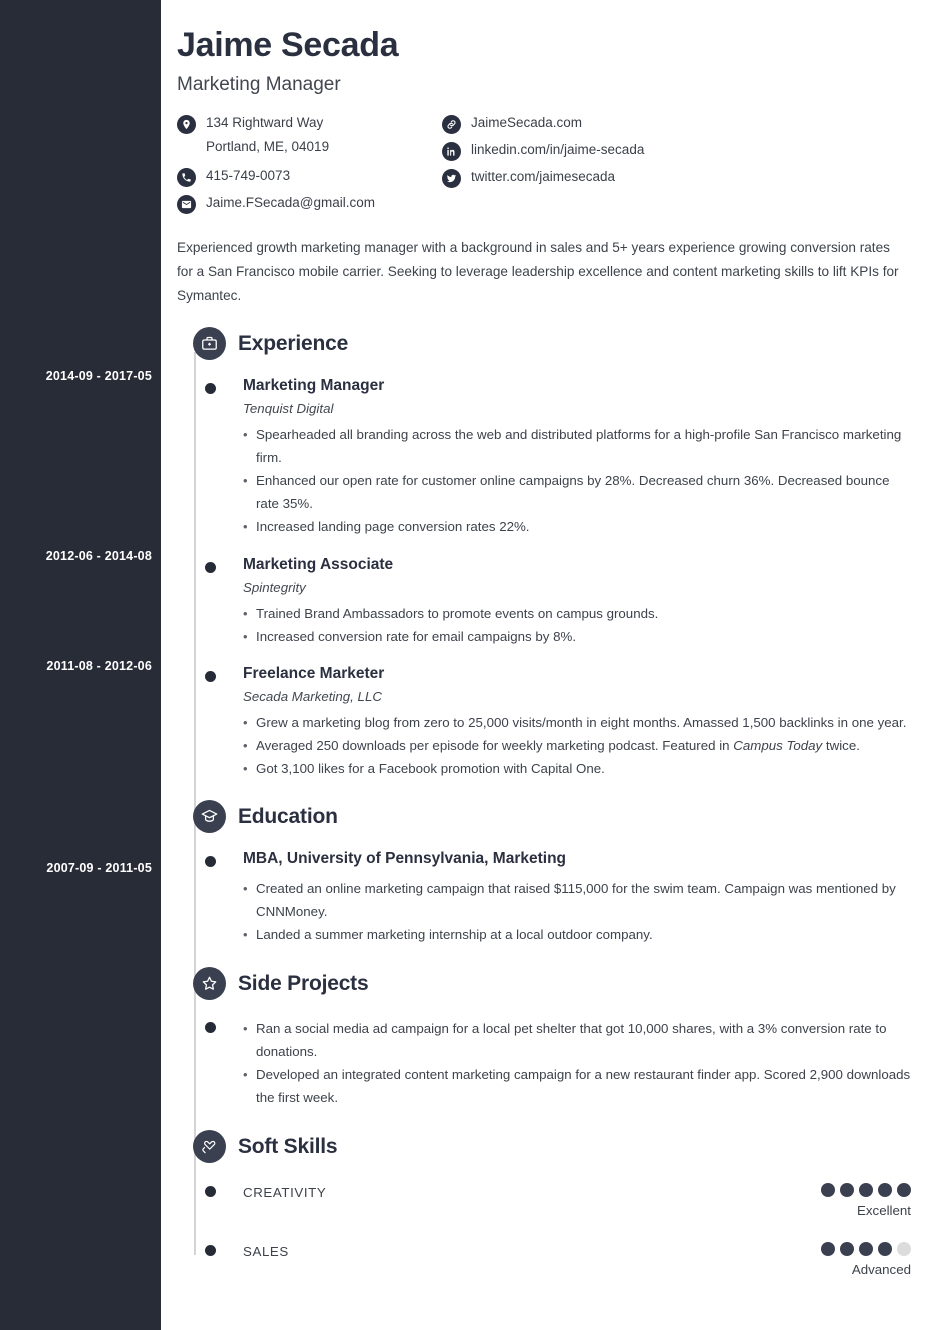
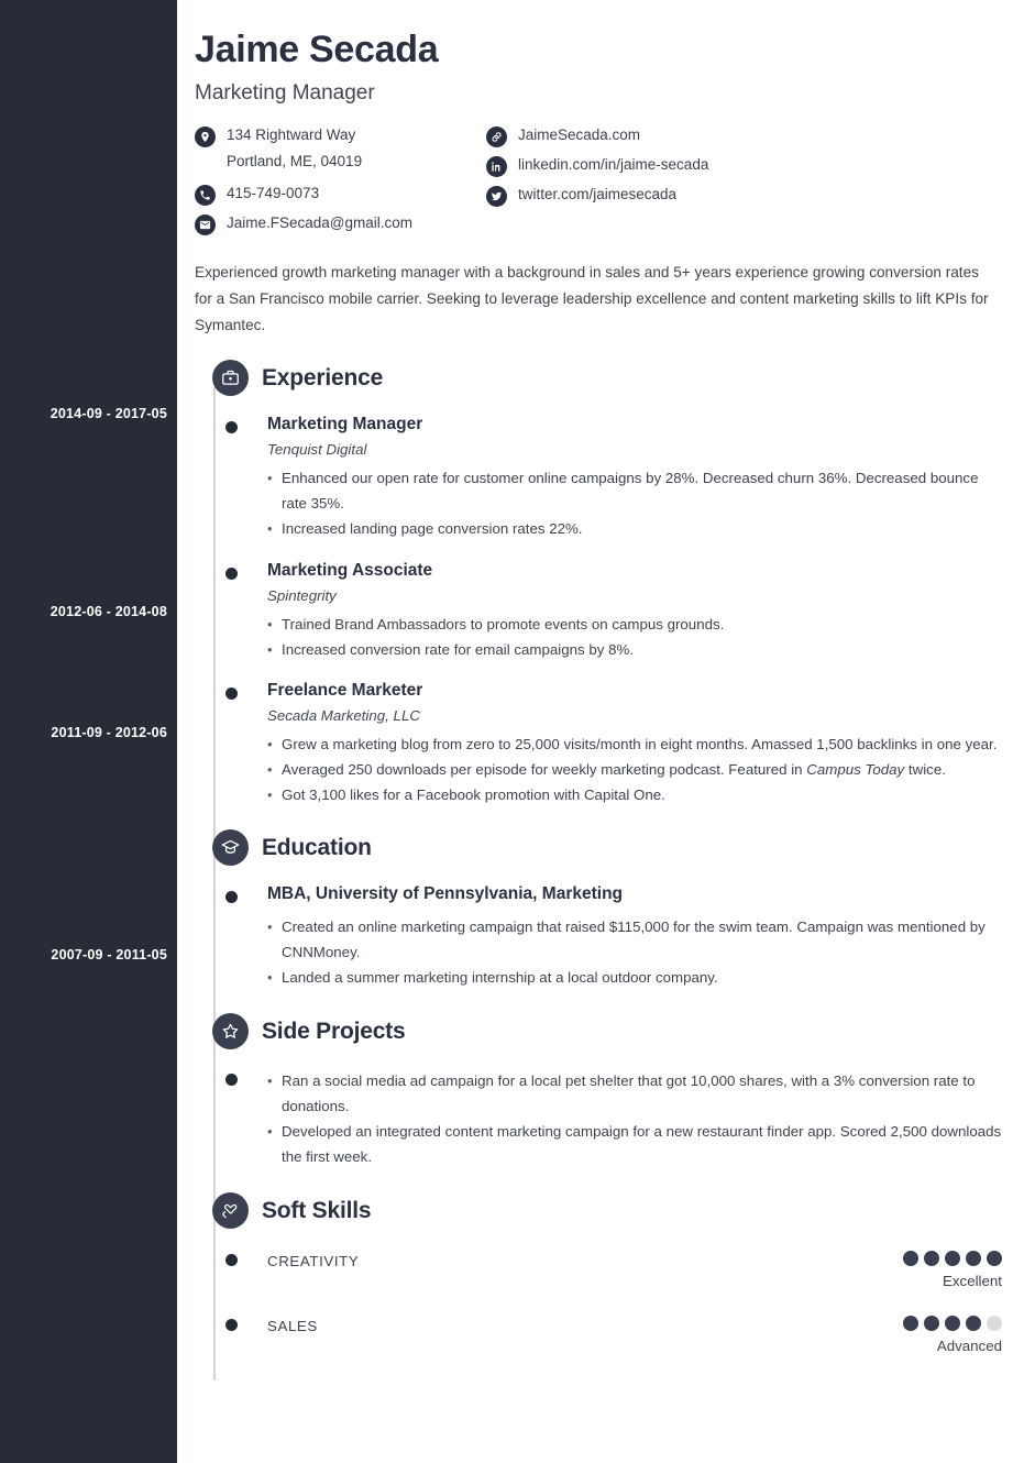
  2014-09 - 2017-05
  2012-06 - 2014-08
- 2011-08 - 2012-06
+ 2011-09 - 2012-06
  2007-09 - 2011-05
  Jaime Secada
  Marketing Manager
  134 Rightward Way
  Portland, ME, 04019
  415-749-0073
  Jaime.FSecada@gmail.com
  JaimeSecada.com
  linkedin.com/in/jaime-secada
  twitter.com/jaimesecada
  Experienced growth marketing manager with a background in sales and 5+ years experience growing conversion rates for a San Francisco mobile carrier. Seeking to leverage leadership excellence and content marketing skills to lift KPIs for Symantec.
  Experience
  Marketing Manager
  Tenquist Digital
- Spearheaded all branding across the web and distributed platforms for a high-profile San Francisco marketing firm.
  Enhanced our open rate for customer online campaigns by 28%. Decreased churn 36%. Decreased bounce rate 35%.
  Increased landing page conversion rates 22%.
  Marketing Associate
  Spintegrity
  Trained Brand Ambassadors to promote events on campus grounds.
  Increased conversion rate for email campaigns by 8%.
  Freelance Marketer
  Secada Marketing, LLC
  Grew a marketing blog from zero to 25,000 visits/month in eight months. Amassed 1,500 backlinks in one year.
  Averaged 250 downloads per episode for weekly marketing podcast. Featured in Campus Today twice.
  Got 3,100 likes for a Facebook promotion with Capital One.
  Education
  MBA, University of Pennsylvania, Marketing
  Created an online marketing campaign that raised $115,000 for the swim team. Campaign was mentioned by CNNMoney.
  Landed a summer marketing internship at a local outdoor company.
  Side Projects
  Ran a social media ad campaign for a local pet shelter that got 10,000 shares, with a 3% conversion rate to donations.
- Developed an integrated content marketing campaign for a new restaurant finder app. Scored 2,900 downloads the first week.
+ Developed an integrated content marketing campaign for a new restaurant finder app. Scored 2,500 downloads the first week.
  Soft Skills
  CREATIVITY
  Excellent
  SALES
  Advanced
